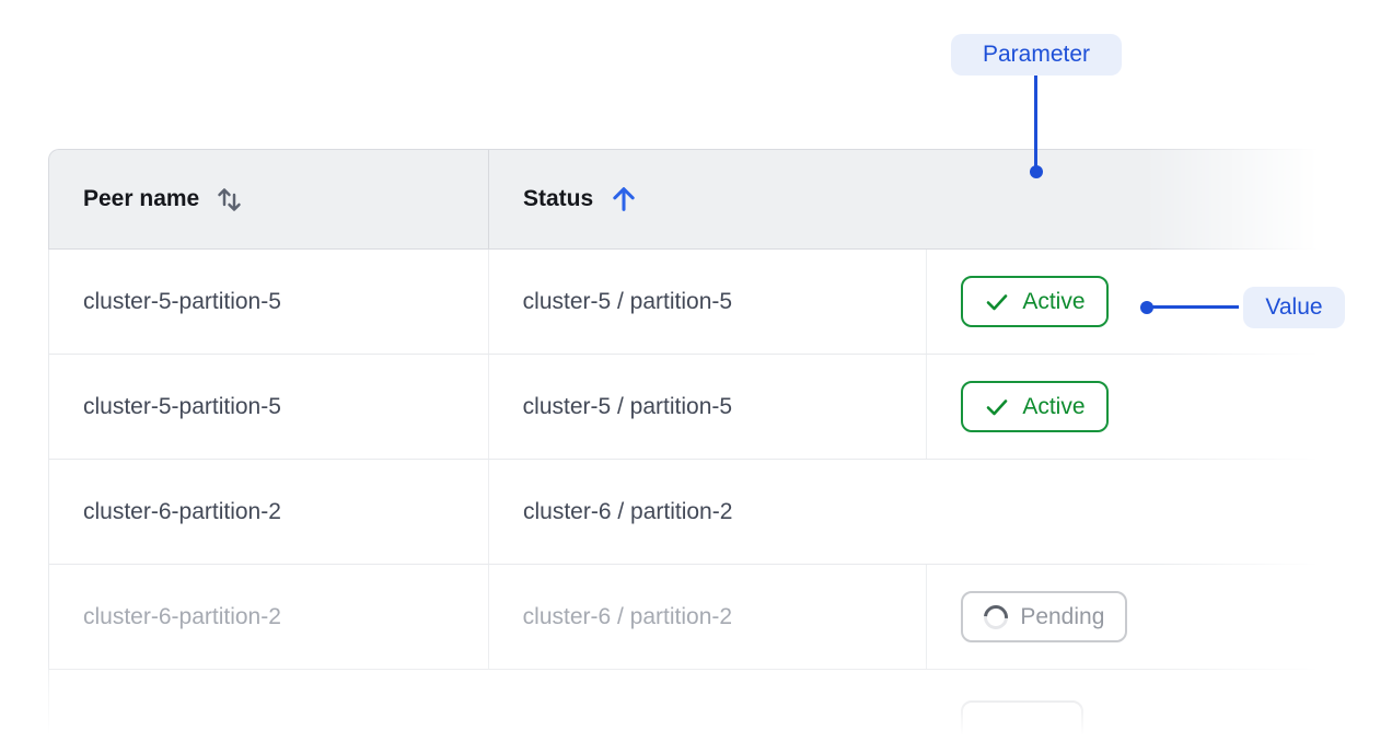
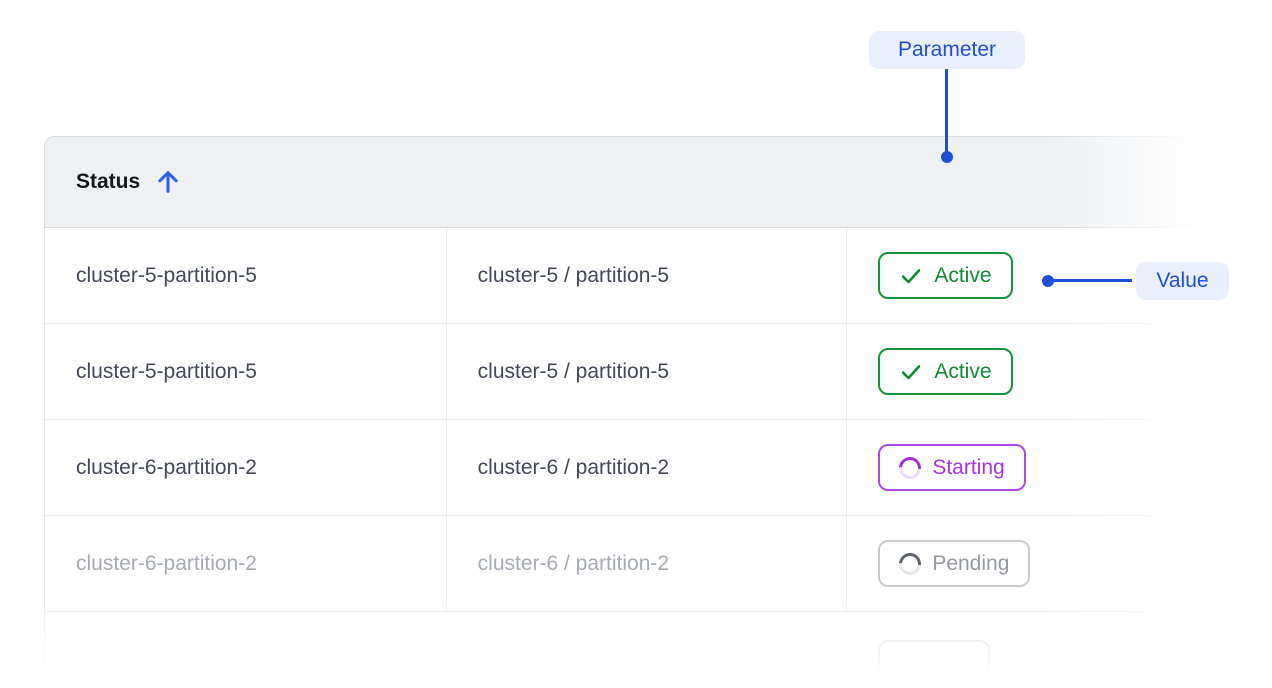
- Peer name
  Status
  cluster-5-partition-5
  cluster-5 / partition-5
  Active
  cluster-5-partition-5
  cluster-5 / partition-5
  Active
  cluster-6-partition-2
  cluster-6 / partition-2
+ Starting
  cluster-6-partition-2
  cluster-6 / partition-2
  Pending
  Parameter
  Value
